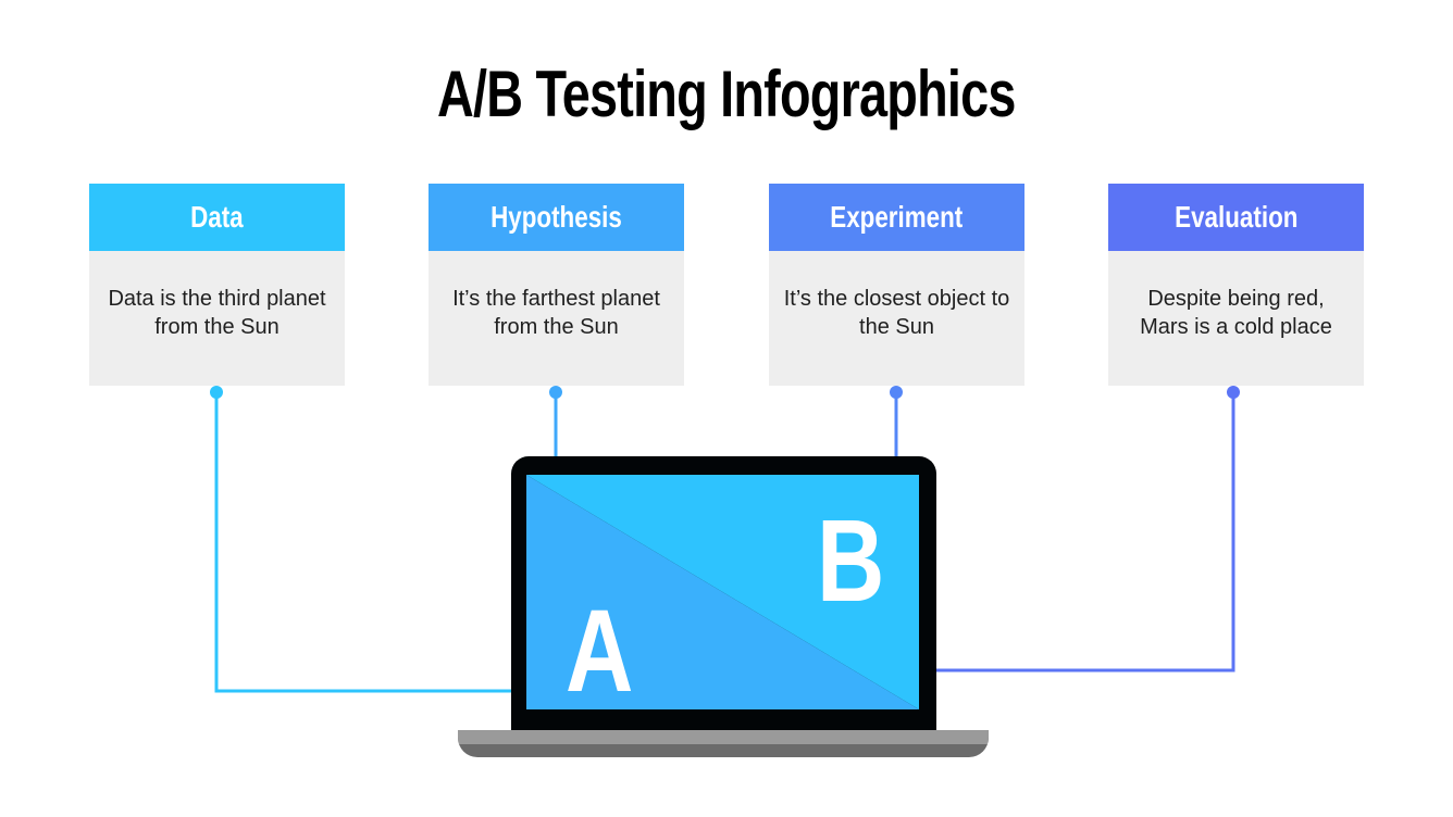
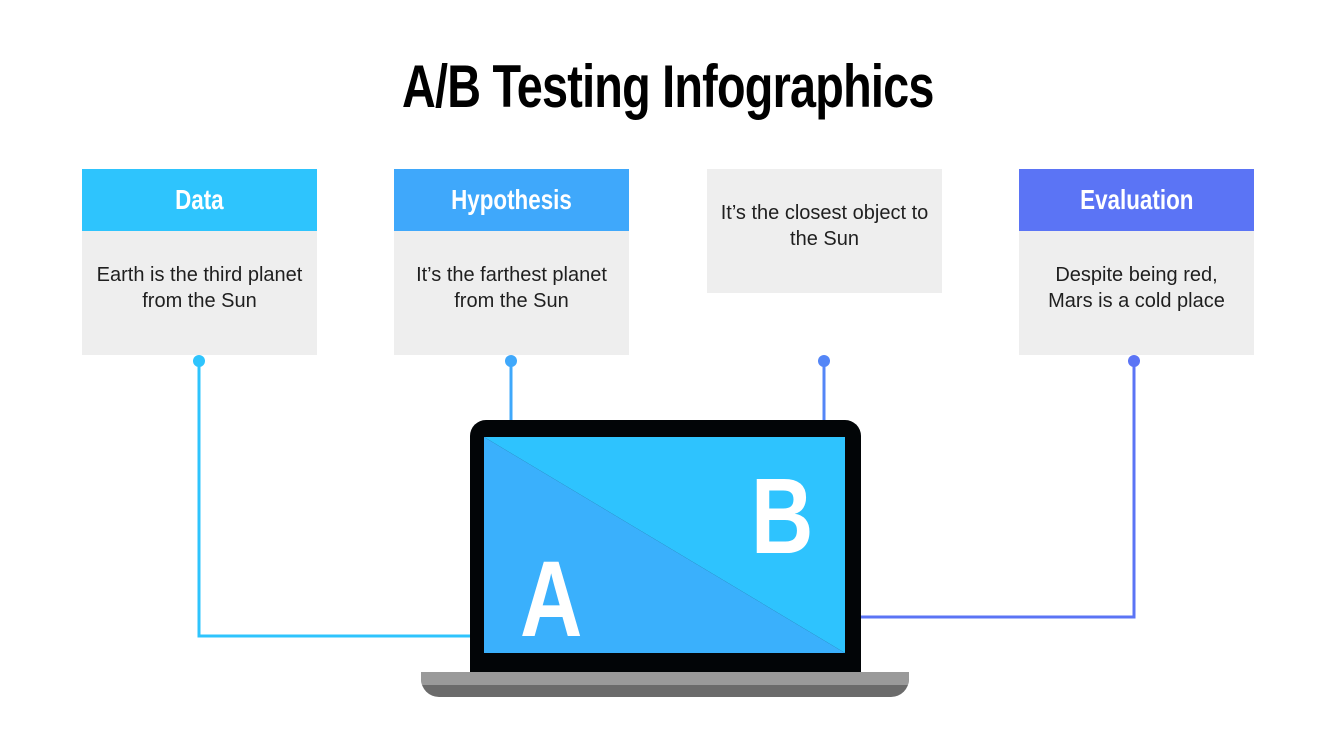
  A/B Testing Infographics
  Data
- Data is the third planet from the Sun
+ Earth is the third planet from the Sun
  Hypothesis
  It’s the farthest planet from the Sun
- Experiment
  It’s the closest object to the Sun
  Evaluation
  Despite being red, Mars is a cold place
  A
  B
